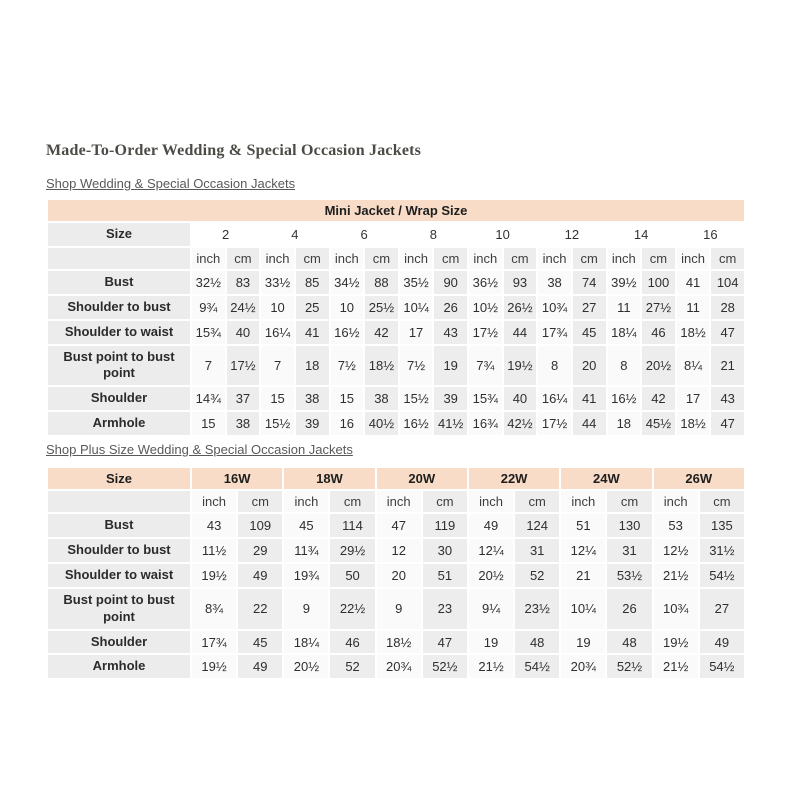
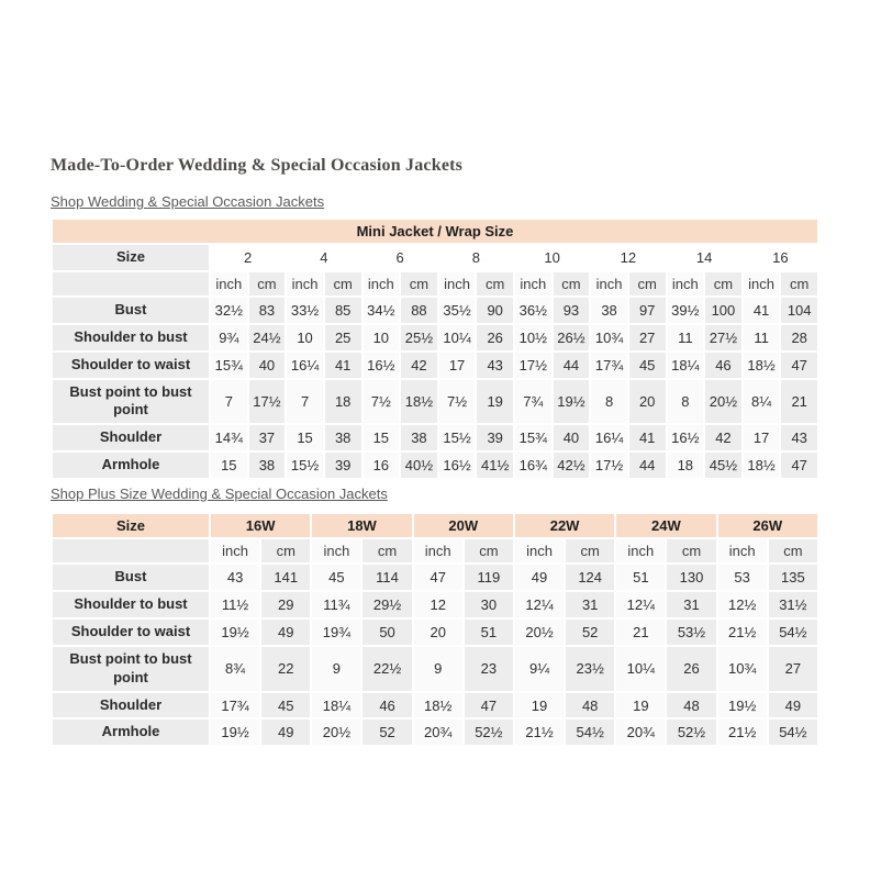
  Made-To-Order Wedding & Special Occasion Jackets
  Shop Wedding & Special Occasion Jackets
  Mini Jacket / Wrap Size
  Size	2	4	6	8	10	12	14	16
  	inch	cm	inch	cm	inch	cm	inch	cm	inch	cm	inch	cm	inch	cm	inch	cm
- Bust	32½	83	33½	85	34½	88	35½	90	36½	93	38	74	39½	100	41	104
+ Bust	32½	83	33½	85	34½	88	35½	90	36½	93	38	97	39½	100	41	104
  Shoulder to bust	9¾	24½	10	25	10	25½	10¼	26	10½	26½	10¾	27	11	27½	11	28
  Shoulder to waist	15¾	40	16¼	41	16½	42	17	43	17½	44	17¾	45	18¼	46	18½	47
  Bust point to bust point	7	17½	7	18	7½	18½	7½	19	7¾	19½	8	20	8	20½	8¼	21
  Shoulder	14¾	37	15	38	15	38	15½	39	15¾	40	16¼	41	16½	42	17	43
  Armhole	15	38	15½	39	16	40½	16½	41½	16¾	42½	17½	44	18	45½	18½	47
  Shop Plus Size Wedding & Special Occasion Jackets
  Size	16W	18W	20W	22W	24W	26W
  	inch	cm	inch	cm	inch	cm	inch	cm	inch	cm	inch	cm
- Bust	43	109	45	114	47	119	49	124	51	130	53	135
+ Bust	43	141	45	114	47	119	49	124	51	130	53	135
  Shoulder to bust	11½	29	11¾	29½	12	30	12¼	31	12¼	31	12½	31½
  Shoulder to waist	19½	49	19¾	50	20	51	20½	52	21	53½	21½	54½
  Bust point to bust point	8¾	22	9	22½	9	23	9¼	23½	10¼	26	10¾	27
  Shoulder	17¾	45	18¼	46	18½	47	19	48	19	48	19½	49
  Armhole	19½	49	20½	52	20¾	52½	21½	54½	20¾	52½	21½	54½
